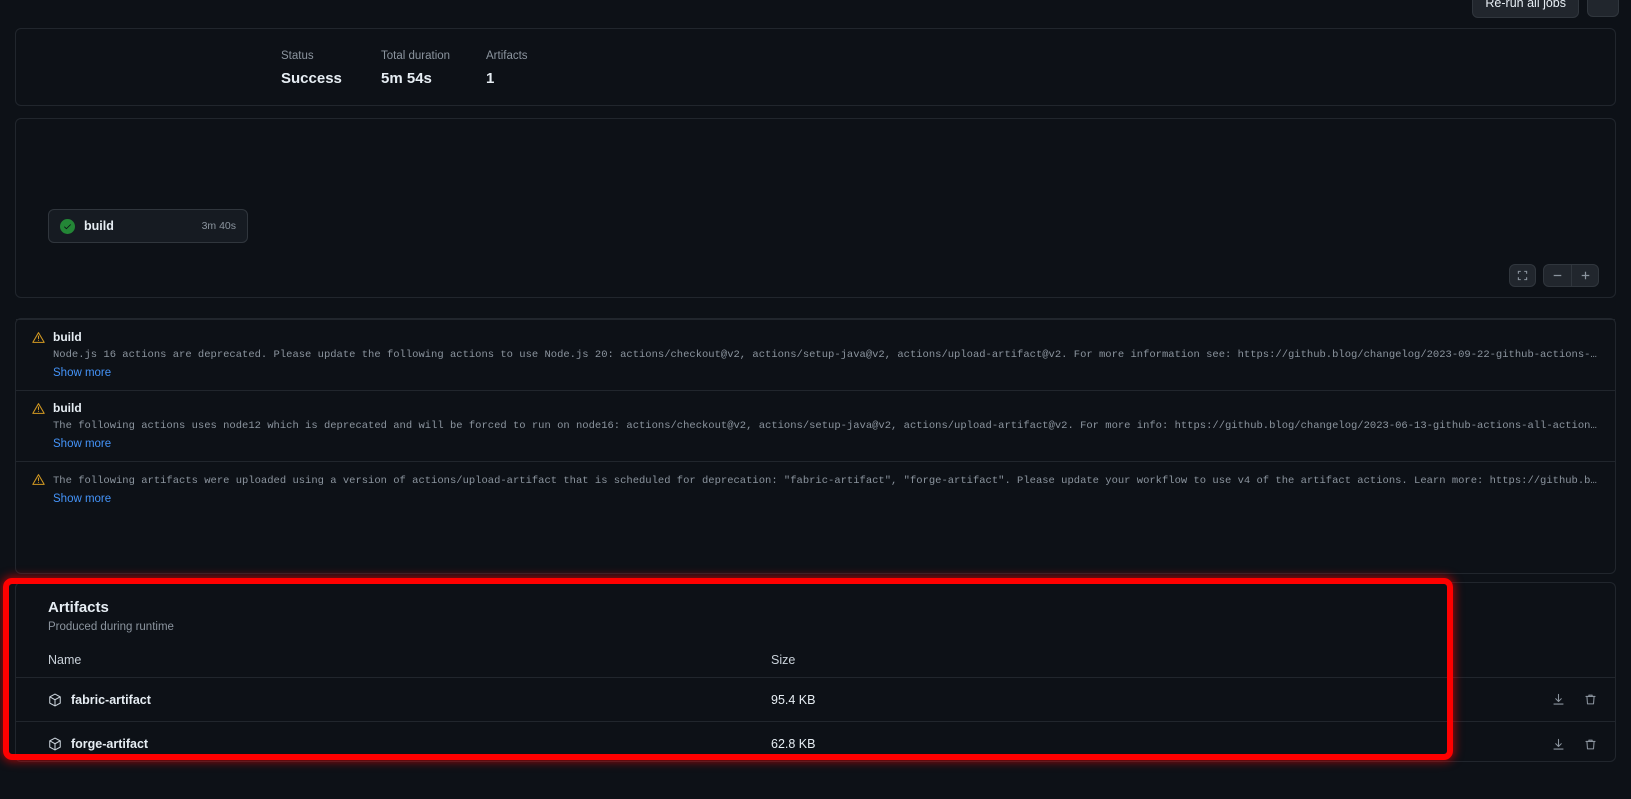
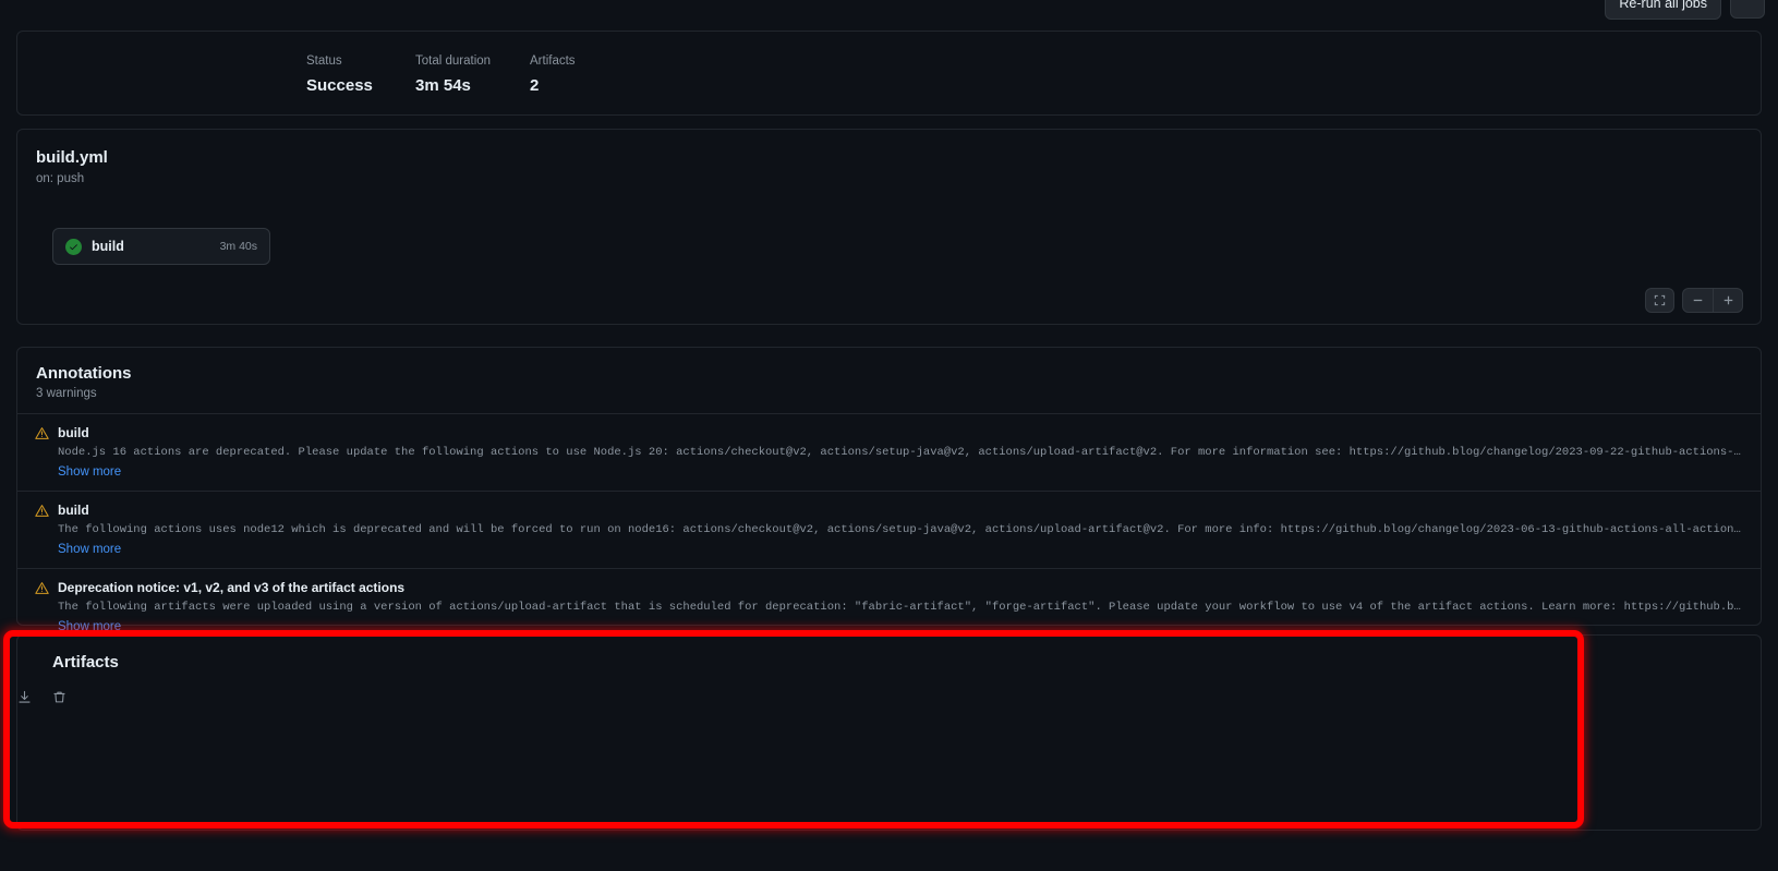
  Re-run all jobs
  Status
  Success
  Total duration
- 5m 54s
+ 3m 54s
  Artifacts
- 1
+ 2
+ build.yml
+ on: push
  build
  3m 40s
+ Annotations
+ 3 warnings
  build
  Node.js 16 actions are deprecated. Please update the following actions to use Node.js 20: actions/checkout@v2, actions/setup-java@v2, actions/upload-artifact@v2. For more information see: https://github.blog/changelog/2023-09-22-github-actions-t
  Show more
  build
  The following actions uses node12 which is deprecated and will be forced to run on node16: actions/checkout@v2, actions/setup-java@v2, actions/upload-artifact@v2. For more info: https://github.blog/changelog/2023-06-13-github-actions-all-actions
  Show more
+ Deprecation notice: v1, v2, and v3 of the artifact actions
  The following artifacts were uploaded using a version of actions/upload-artifact that is scheduled for deprecation: "fabric-artifact", "forge-artifact". Please update your workflow to use v4 of the artifact actions. Learn more: https://github.bl
  Show more
  Artifacts
- Produced during runtime
- Name
- Size
- fabric-artifact
- 95.4 KB
- forge-artifact
- 62.8 KB
